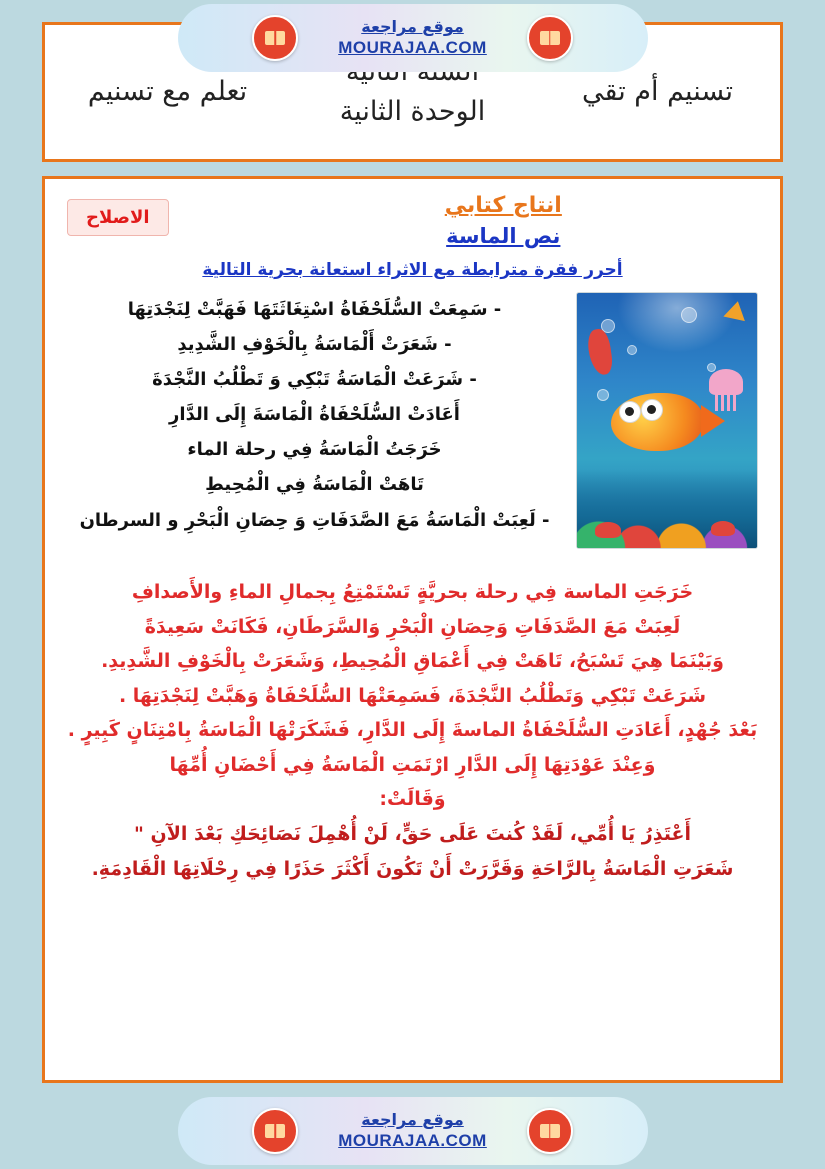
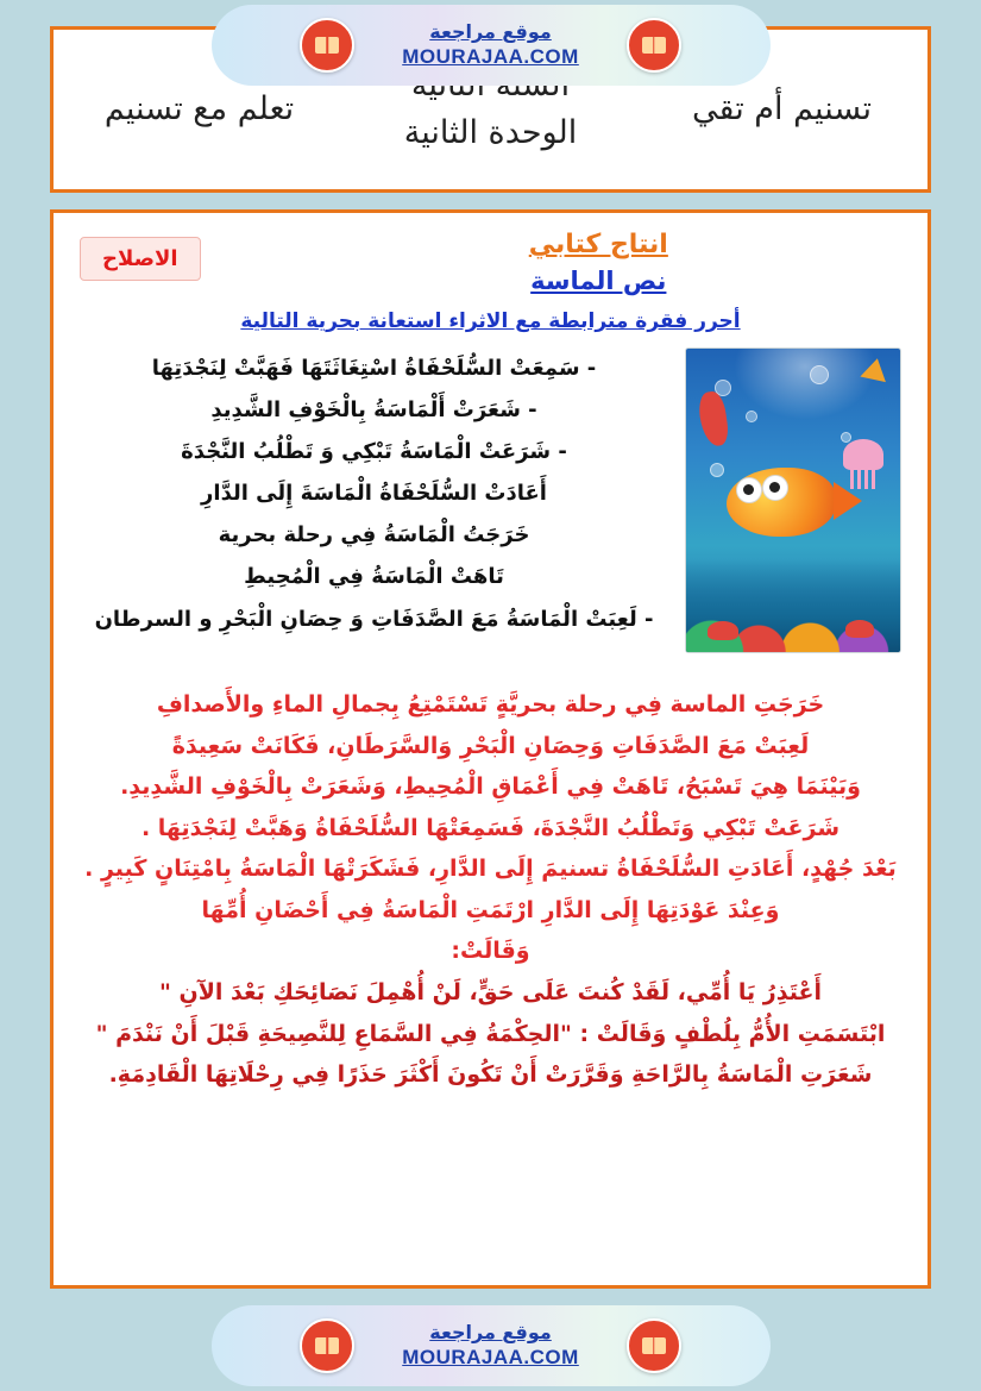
  موقع مراجعة
  MOURAJAA.COM
  تسنيم أم تقي
  الوحدة الثانية
  تعلم مع تسنيم
  الاصلاح
  انتاج كتابي
  نص الماسة
  أحرر فقرة مترابطة مع الاثراء استعانة بحرية التالية
  - سَمِعَتْ السُّلَحْفَاةُ اسْتِغَاثَتَهَا فَهَبَّتْ لِنَجْدَتِهَا
  - شَعَرَتْ أَلْمَاسَةُ بِالْخَوْفِ الشَّدِيدِ
  - شَرَعَتْ الْمَاسَةُ تَبْكِي وَ تَطْلُبُ النَّجْدَةَ
  أَعَادَتْ السُّلَحْفَاةُ الْمَاسَةَ إِلَى الدَّارِ
- خَرَجَتُ الْمَاسَةُ فِي رحلة الماء
+ خَرَجَتُ الْمَاسَةُ فِي رحلة بحرية
  تَاهَتْ الْمَاسَةُ فِي الْمُحِيطِ
  - لَعِبَتْ الْمَاسَةُ مَعَ الصَّدَفَاتِ وَ حِصَانِ الْبَحْرِ و السرطان
  خَرَجَتِ الماسة فِي رحلة بحريَّةٍ تَسْتَمْتِعُ بِجمالِ الماءِ والأَصدافِ
  لَعِبَتْ مَعَ الصَّدَفَاتِ وَحِصَانِ الْبَحْرِ وَالسَّرَطَانِ، فَكَانَتْ سَعِيدَةً
  وَبَيْنَمَا هِيَ تَسْبَحُ، تَاهَتْ فِي أَعْمَاقِ الْمُحِيطِ، وَشَعَرَتْ بِالْخَوْفِ الشَّدِيدِ.
  شَرَعَتْ تَبْكِي وَتَطْلُبُ النَّجْدَةَ، فَسَمِعَتْهَا السُّلَحْفَاةُ وَهَبَّتْ لِنَجْدَتِهَا .
- بَعْدَ جُهْدٍ، أَعَادَتِ السُّلَحْفَاةُ الماسةَ إِلَى الدَّارِ، فَشَكَرَتْهَا الْمَاسَةُ بِامْتِنَانٍ كَبِيرٍ .
+ بَعْدَ جُهْدٍ، أَعَادَتِ السُّلَحْفَاةُ تسنيمَ إِلَى الدَّارِ، فَشَكَرَتْهَا الْمَاسَةُ بِامْتِنَانٍ كَبِيرٍ .
  وَعِنْدَ عَوْدَتِهَا إِلَى الدَّارِ ارْتَمَتِ الْمَاسَةُ فِي أَحْضَانِ أُمِّهَا
  وَقَالَتْ:
  أَعْتَذِرُ يَا أُمِّي، لَقَدْ كُنتَ عَلَى حَقٍّ، لَنْ أُهْمِلَ نَصَائِحَكِ بَعْدَ الآنِ "
+ ابْتَسَمَتِ الأُمُّ بِلُطْفٍ وَقَالَتْ : "الحِكْمَةُ فِي السَّمَاعِ لِلنَّصِيحَةِ قَبْلَ أَنْ نَنْدَمَ "
  شَعَرَتِ الْمَاسَةُ بِالرَّاحَةِ وَقَرَّرَتْ أَنْ تَكُونَ أَكْثَرَ حَذَرًا فِي رِحْلَاتِهَا الْقَادِمَةِ.
  موقع مراجعة
  MOURAJAA.COM
